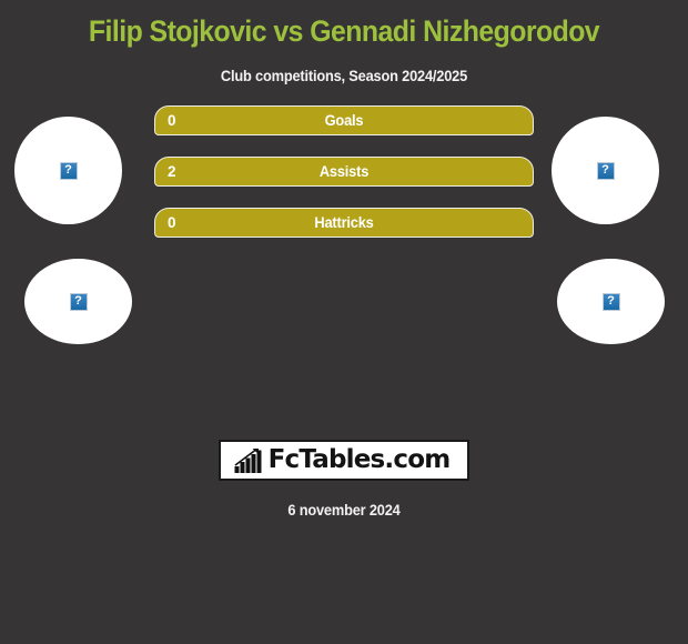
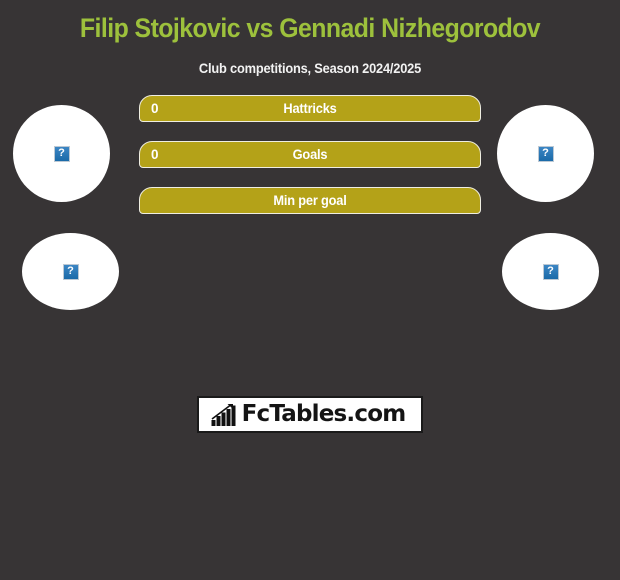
  Filip Stojkovic vs Gennadi Nizhegorodov
  Club competitions, Season 2024/2025
  ?
  ?
  ?
  ?
  0
- Goals
+ Hattricks
- 2
- Assists
  0
- Hattricks
+ Goals
+ Min per goal
  FcTables.com
- 6 november 2024
